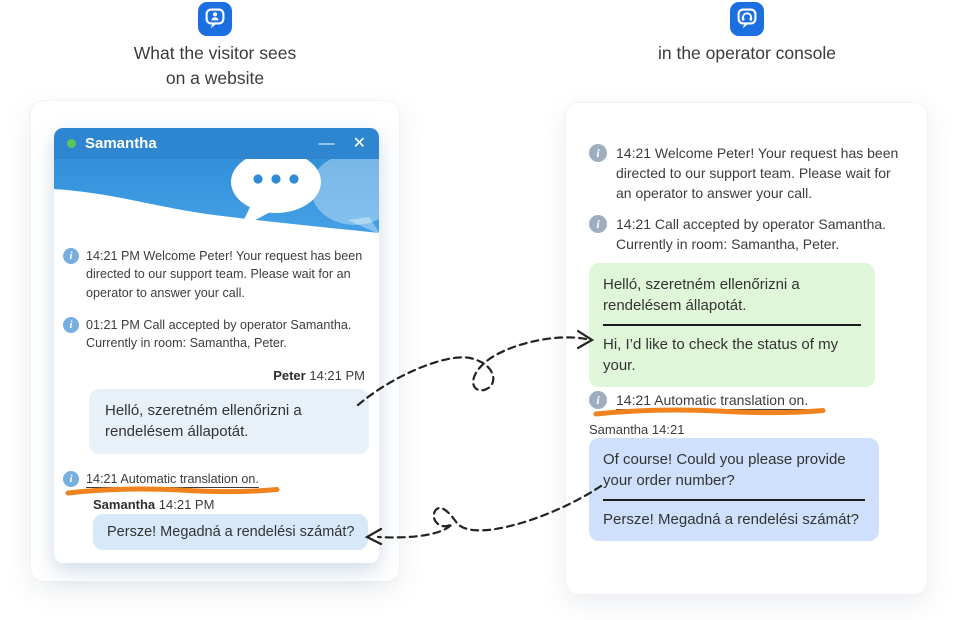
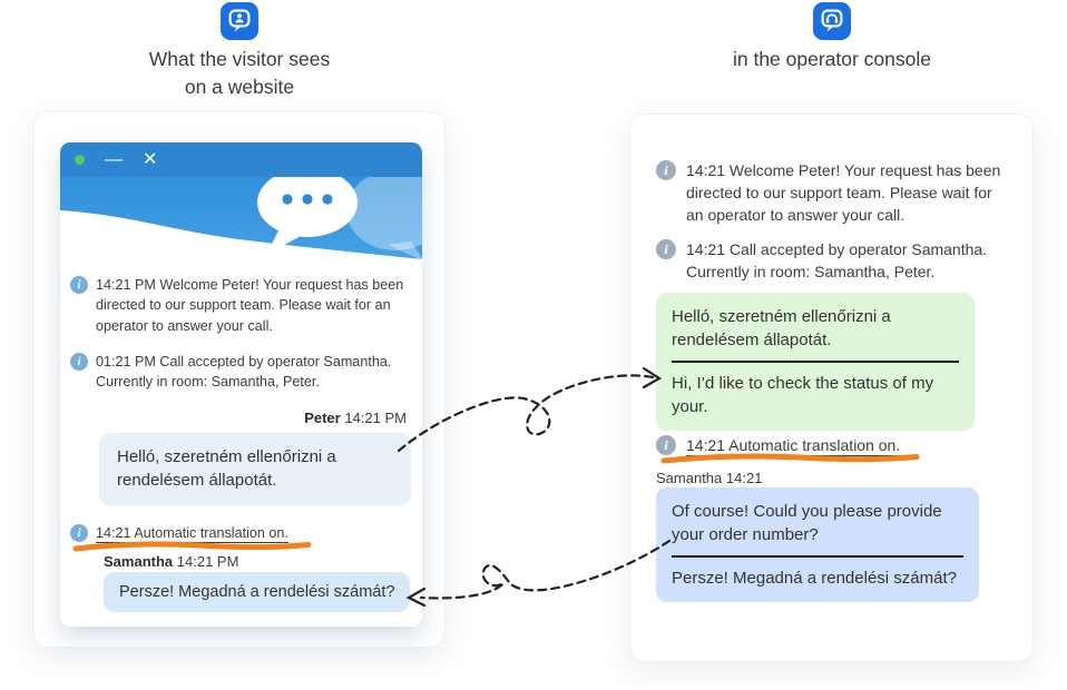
  What the visitor sees
  on a website
  in the operator console
- Samantha
  —
  ✕
  i
  14:21 PM Welcome Peter! Your request has been directed to our support team. Please wait for an operator to answer your call.
  i
  01:21 PM Call accepted by operator Samantha. Currently in room: Samantha, Peter.
  Peter 14:21 PM
  Helló, szeretném ellenőrizni a rendelésem állapotát.
  i
  14:21 Automatic translation on.
  Samantha 14:21 PM
  Persze! Megadná a rendelési számát?
  i
  14:21 Welcome Peter! Your request has been directed to our support team. Please wait for an operator to answer your call.
  i
  14:21 Call accepted by operator Samantha. Currently in room: Samantha, Peter.
  Helló, szeretném ellenőrizni a rendelésem állapotát.
  Hi, I’d like to check the status of my your.
  i
  14:21 Automatic translation on.
  Samantha 14:21
  Of course! Could you please provide your order number?
  Persze! Megadná a rendelési számát?
